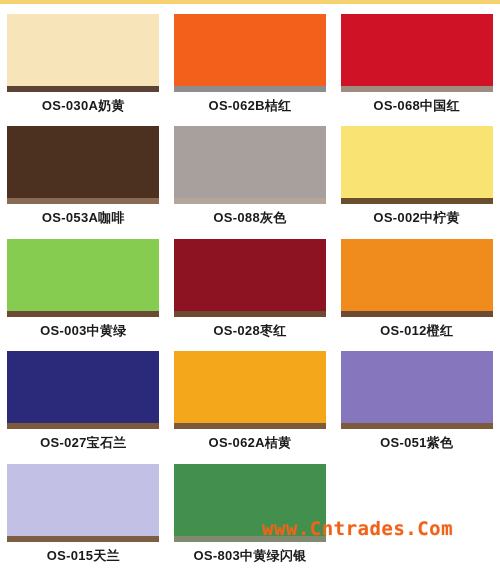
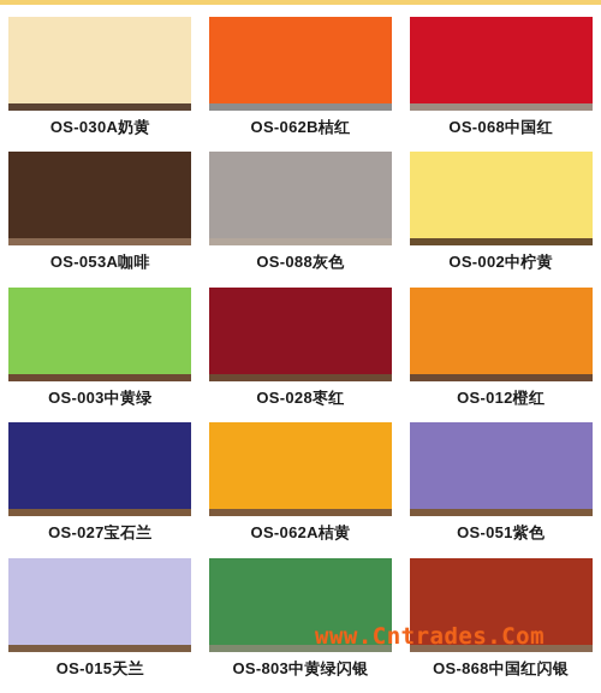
  OS-030A奶黄
  OS-062B桔红
  OS-068中国红
  OS-053A咖啡
  OS-088灰色
  OS-002中柠黄
  OS-003中黄绿
  OS-028枣红
  OS-012橙红
  OS-027宝石兰
  OS-062A桔黄
  OS-051紫色
  OS-015天兰
  OS-803中黄绿闪银
+ OS-868中国红闪银
  www.Cntrades.Com
